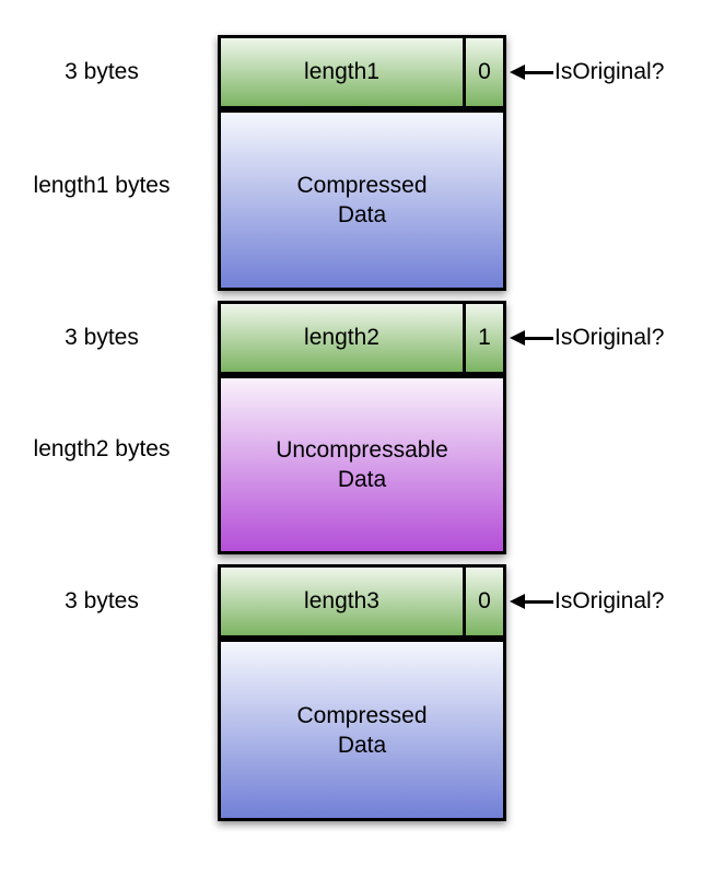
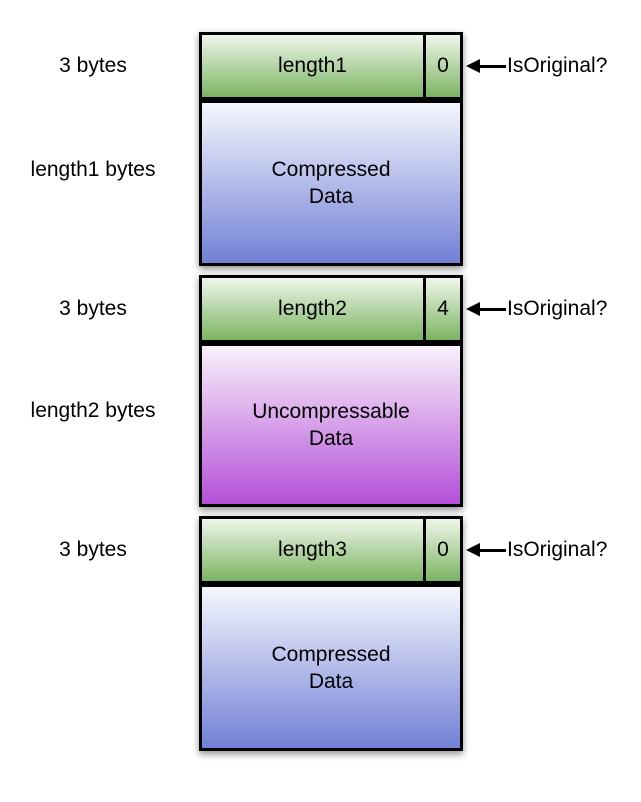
  3 bytes
  length1 bytes
  3 bytes
  length2 bytes
  3 bytes
  length1
  0
  Compressed
  Data
  length2
- 1
+ 4
  Uncompressable
  Data
  length3
  0
  Compressed
  Data
  IsOriginal?
  IsOriginal?
  IsOriginal?
